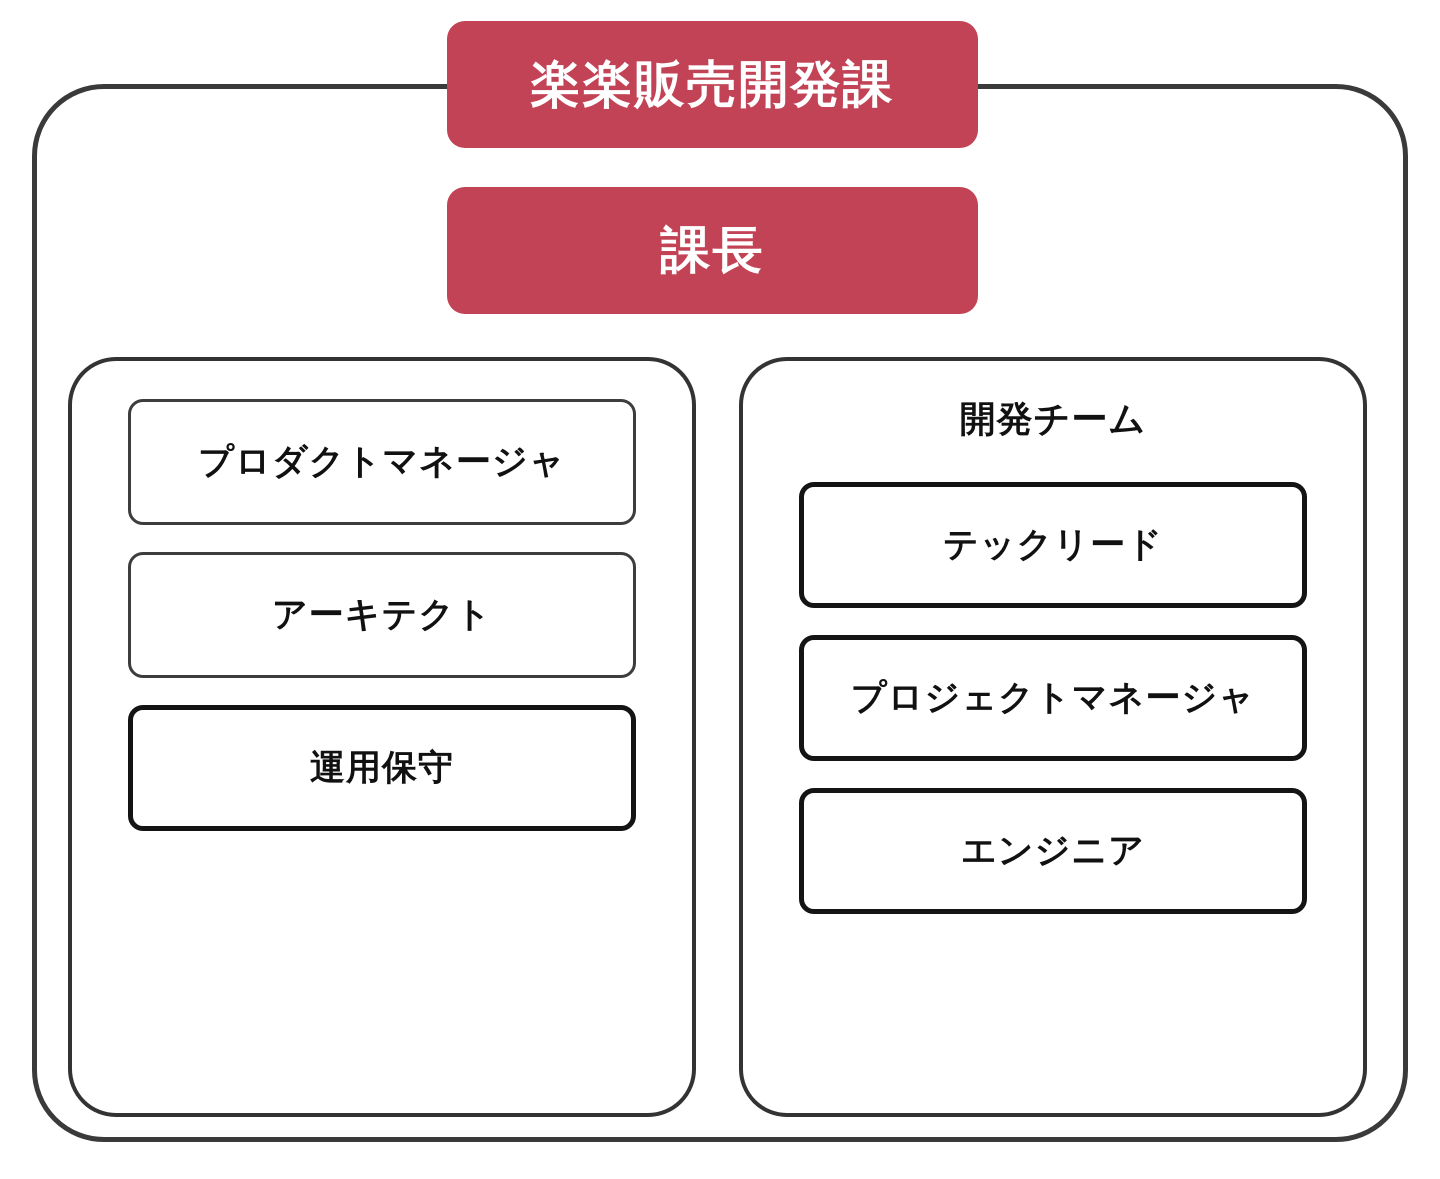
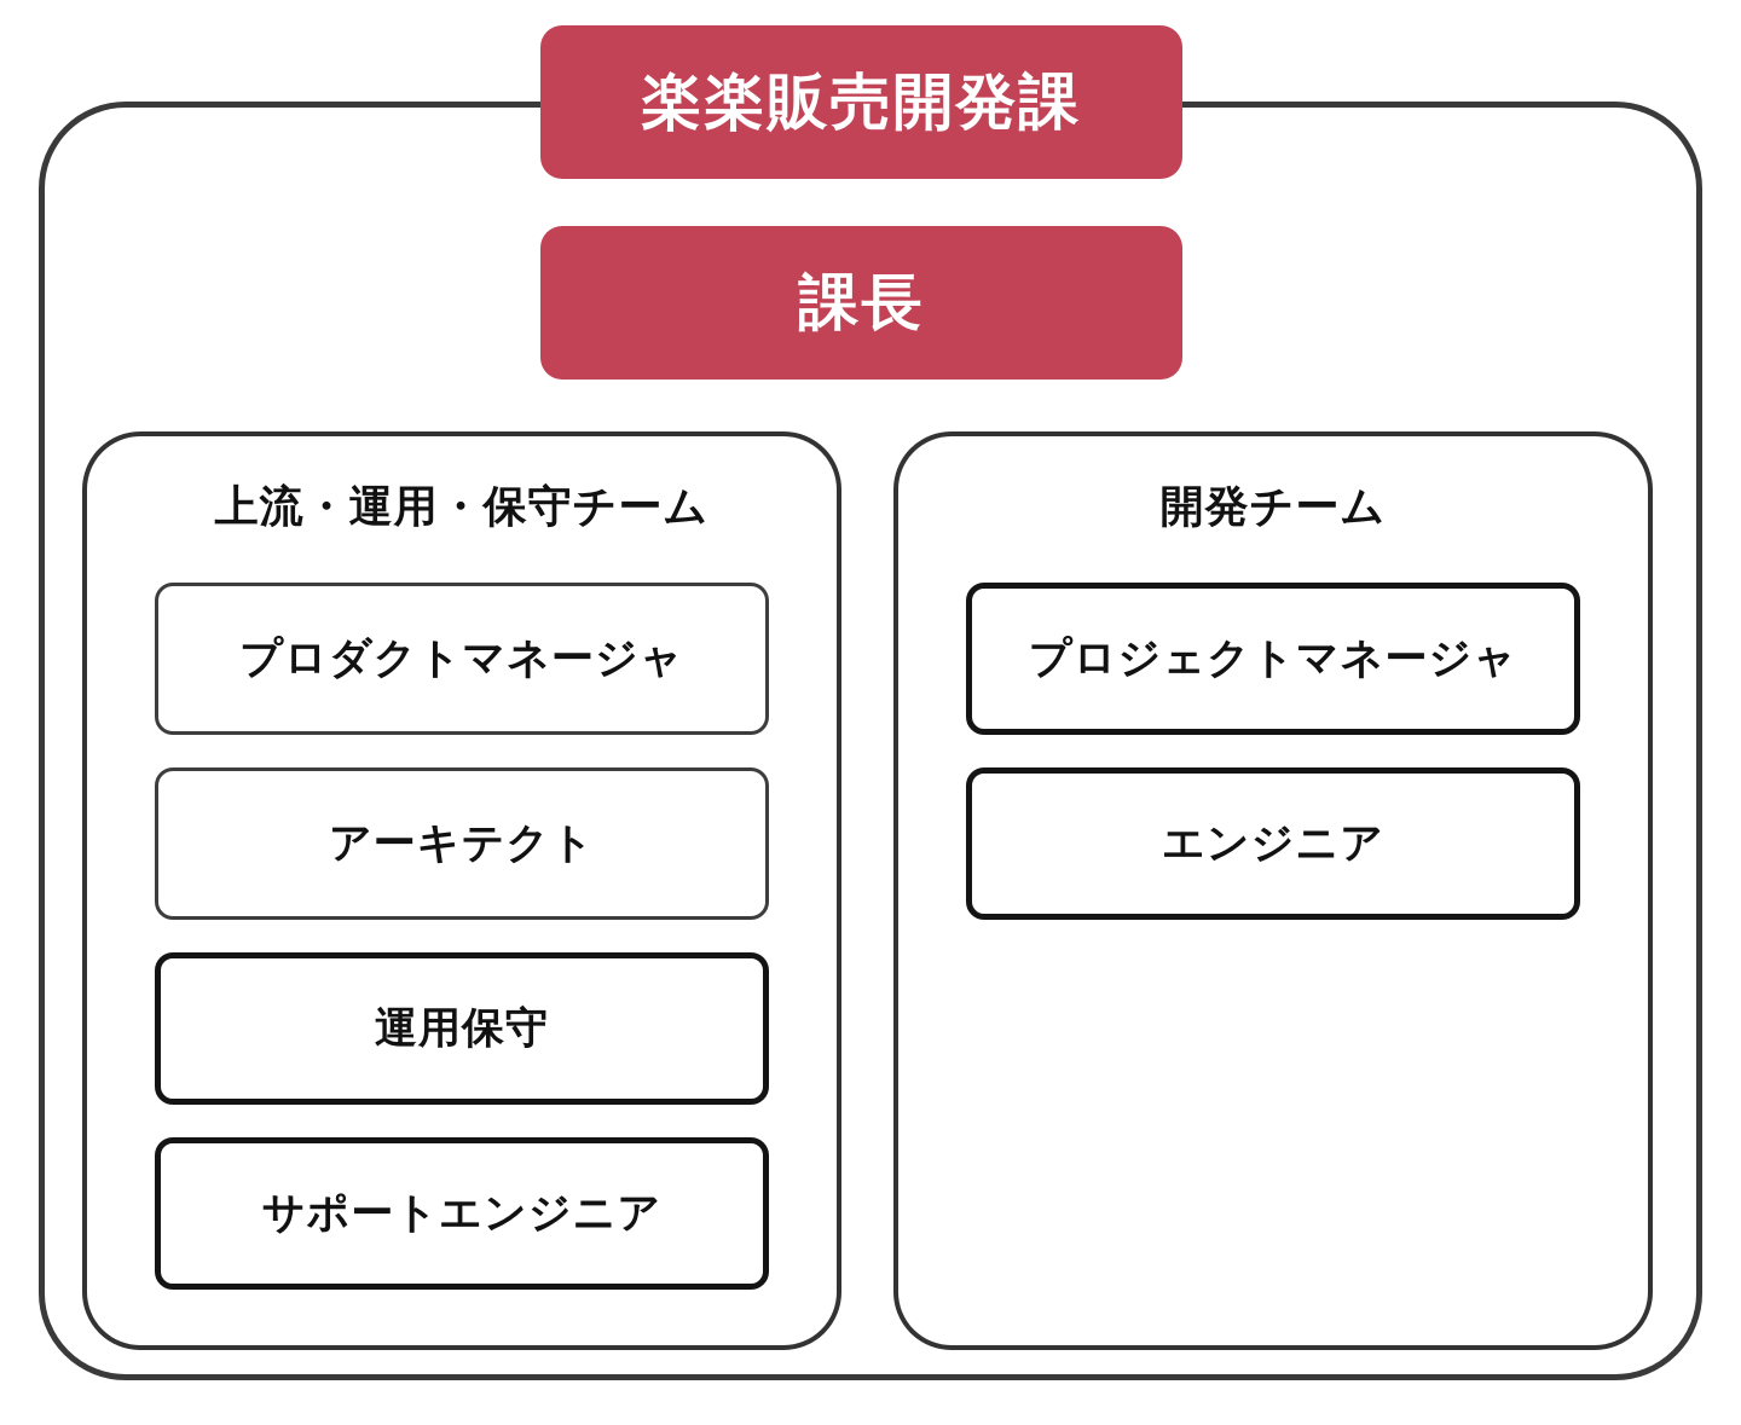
  楽楽販売開発課
  課長
+ 上流・運用・保守チーム
  プロダクトマネージャ
  アーキテクト
  運用保守
+ サポートエンジニア
  開発チーム
- テックリード
  プロジェクトマネージャ
  エンジニア
